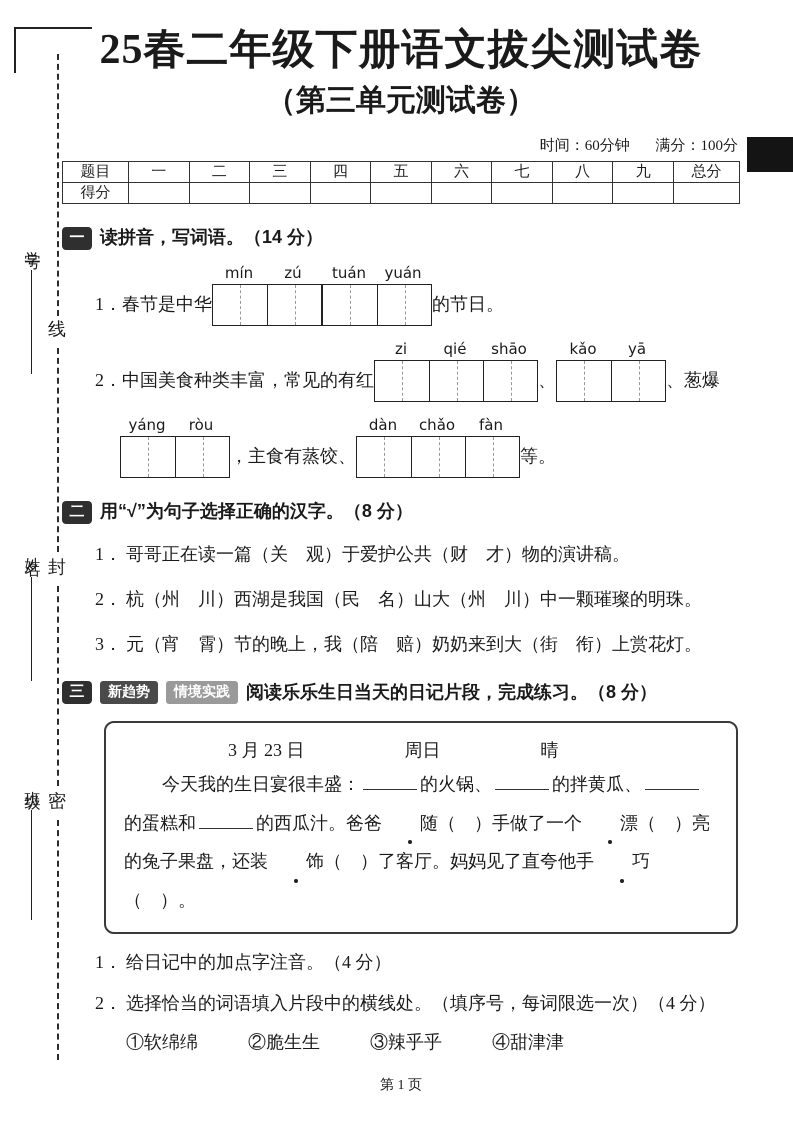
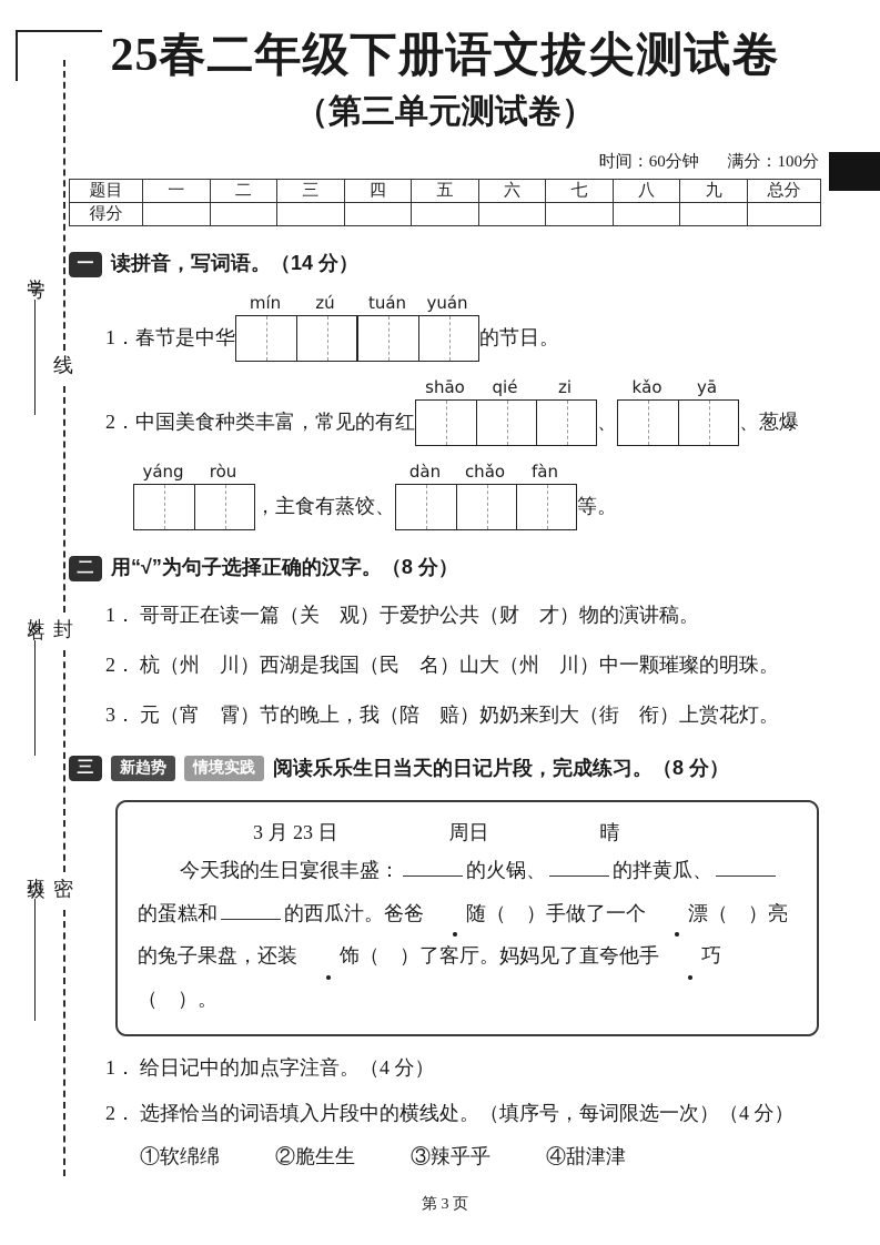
  线
  封
  密
  25春二年级下册语文拔尖测试卷
  （第三单元测试卷）
  时间：60分钟 满分：100分
  题目	一	二	三	四	五	六	七	八	九	总分
  得分
  一
  读拼音，写词语。（14 分）
  1．
  春节是中华
  mín
  zú
  tuán
  yuán
  的节日。
  2．
  中国美食种类丰富，常见的有红
- zi
+ shāo
  qié
- shāo
+ zi
  、
  kǎo
  yā
  、葱爆
  yáng
  ròu
  ，主食有蒸饺、
  dàn
  chǎo
  fàn
  等。
  二
  用“√”为句子选择正确的汉字。（8 分）
  1． 哥哥正在读一篇（关 观）于爱护公共（财 才）物的演讲稿。
  2． 杭（州 川）西湖是我国（民 名）山大（州 川）中一颗璀璨的明珠。
  3． 元（宵 霄）节的晚上，我（陪 赔）奶奶来到大（街 衔）上赏花灯。
  三
  新趋势
  情境实践
  阅读乐乐生日当天的日记片段，完成练习。（8 分）
  3 月 23 日
  周日
  晴
  今天我的生日宴很丰盛： 的火锅、 的拌黄瓜、的蛋糕和 的西瓜汁。爸爸 随（ ）手做了一个 漂（ ）亮的兔子果盘，还装 饰（ ）了客厅。妈妈见了直夸他手 巧（ ）。
  1． 给日记中的加点字注音。（4 分）
  2． 选择恰当的词语填入片段中的横线处。（填序号，每词限选一次）（4 分）
  ①软绵绵
  ②脆生生
  ③辣乎乎
  ④甜津津
- 第 1 页
+ 第 3 页
